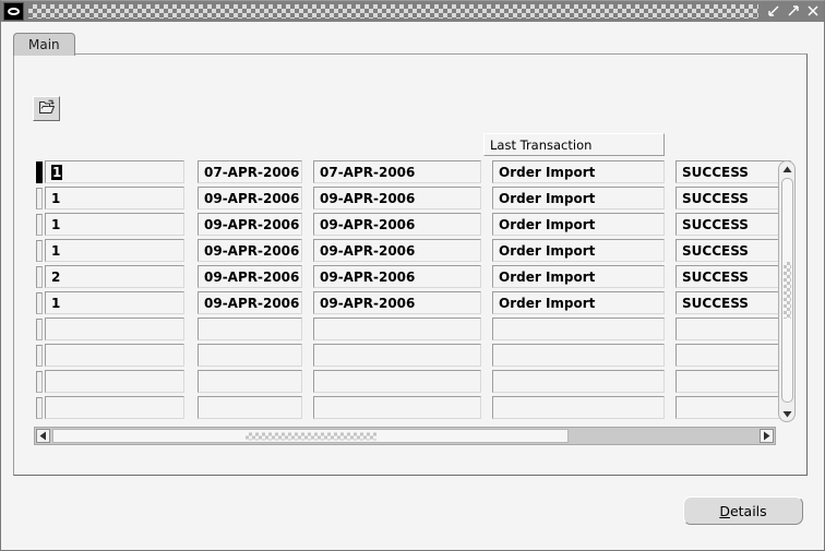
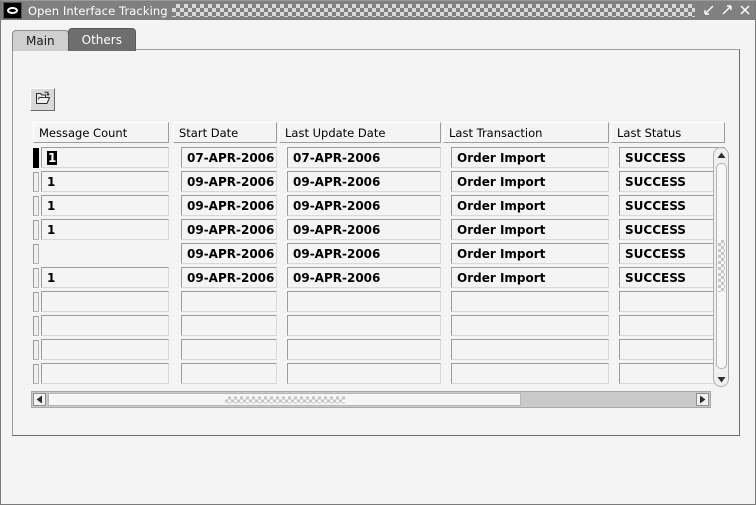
+ Open Interface Tracking
  Main
+ Others
+ Message Count
+ Start Date
+ Last Update Date
  Last Transaction
+ Last Status
  1
  07-APR-2006
  07-APR-2006
  Order Import
  SUCCESS
  1
  09-APR-2006
  09-APR-2006
  Order Import
  SUCCESS
  1
  09-APR-2006
  09-APR-2006
  Order Import
  SUCCESS
  1
  09-APR-2006
  09-APR-2006
  Order Import
  SUCCESS
- 2
  09-APR-2006
  09-APR-2006
  Order Import
  SUCCESS
  1
  09-APR-2006
  09-APR-2006
  Order Import
  SUCCESS
- D
- etails
